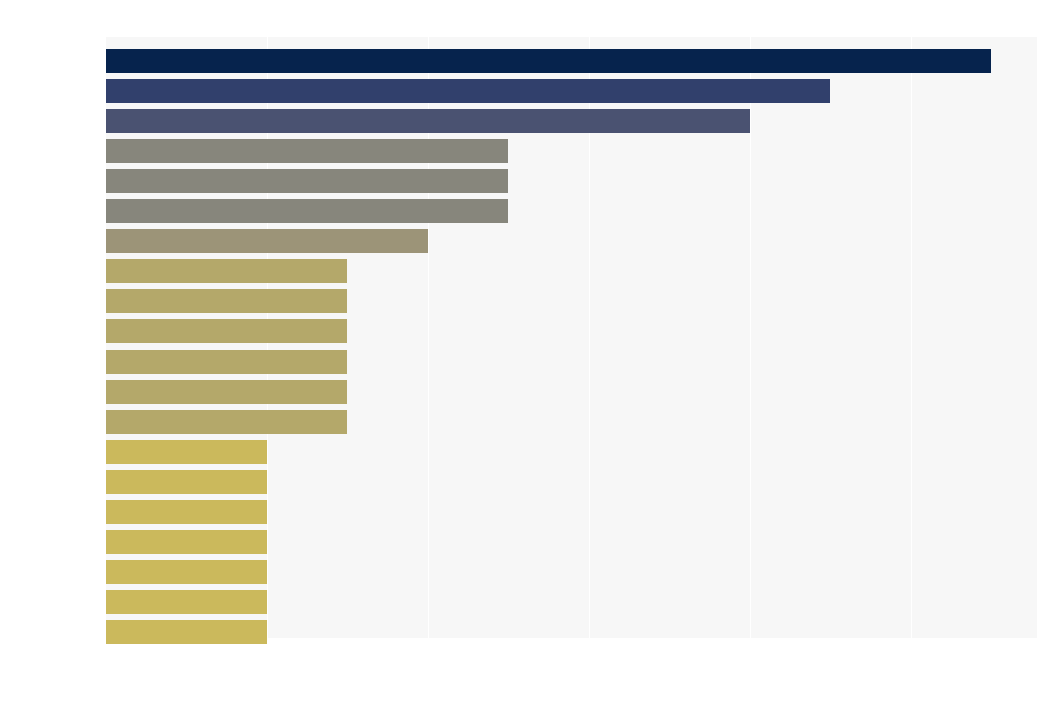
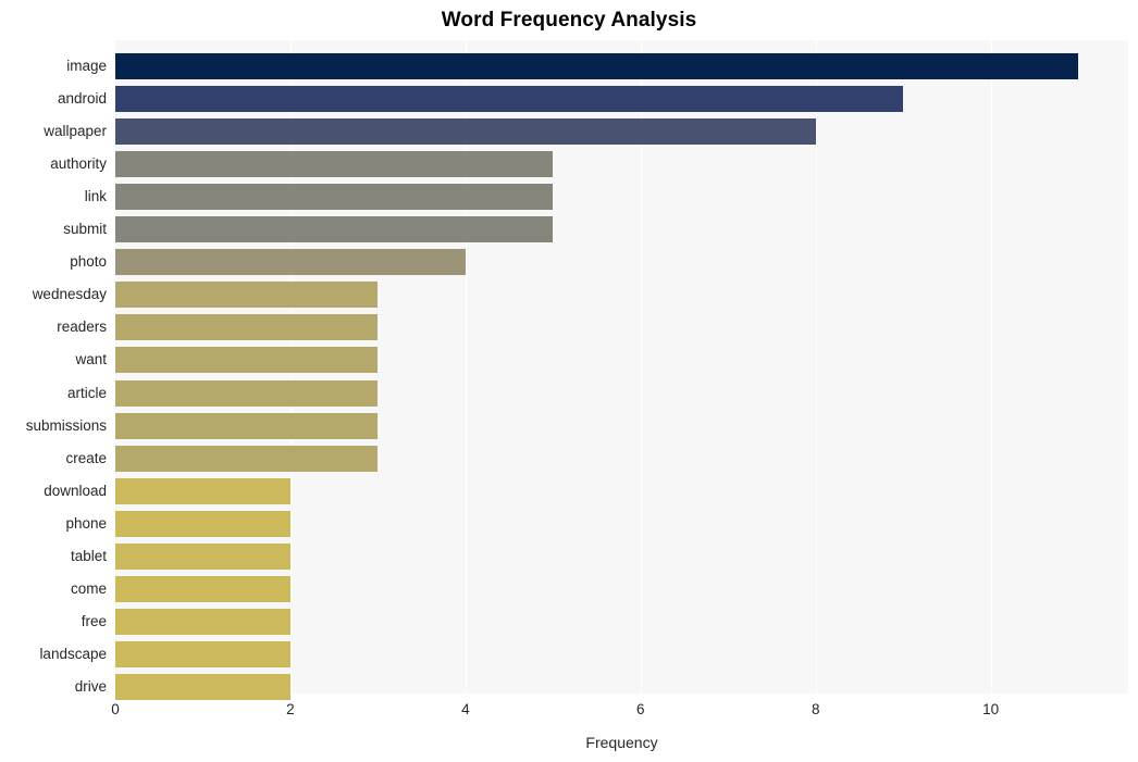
+ Word Frequency Analysis
+ image
+ android
+ wallpaper
+ authority
+ link
+ submit
+ photo
+ wednesday
+ readers
+ want
+ article
+ submissions
+ create
+ download
+ phone
+ tablet
+ come
+ free
+ landscape
+ drive
+ 0
+ 2
+ 4
+ 6
+ 8
+ 10
+ Frequency
